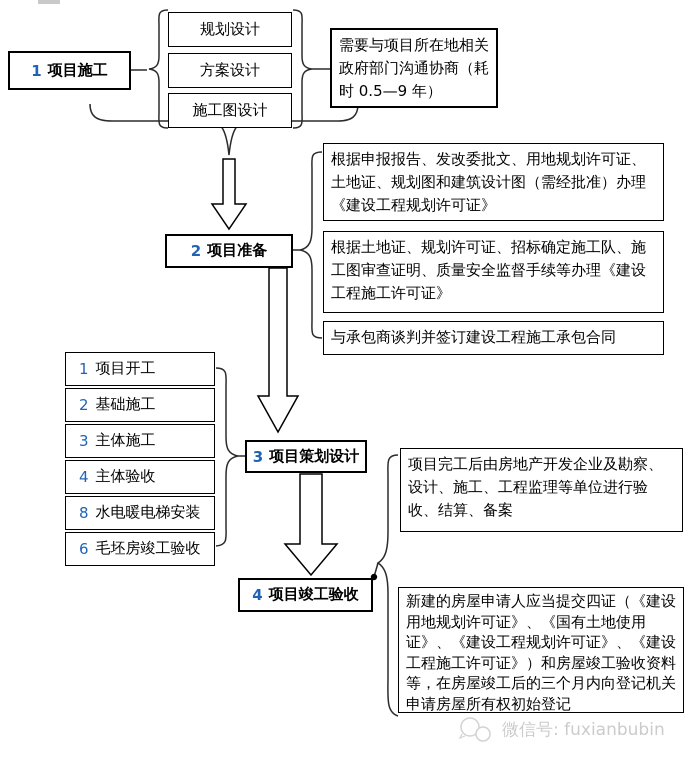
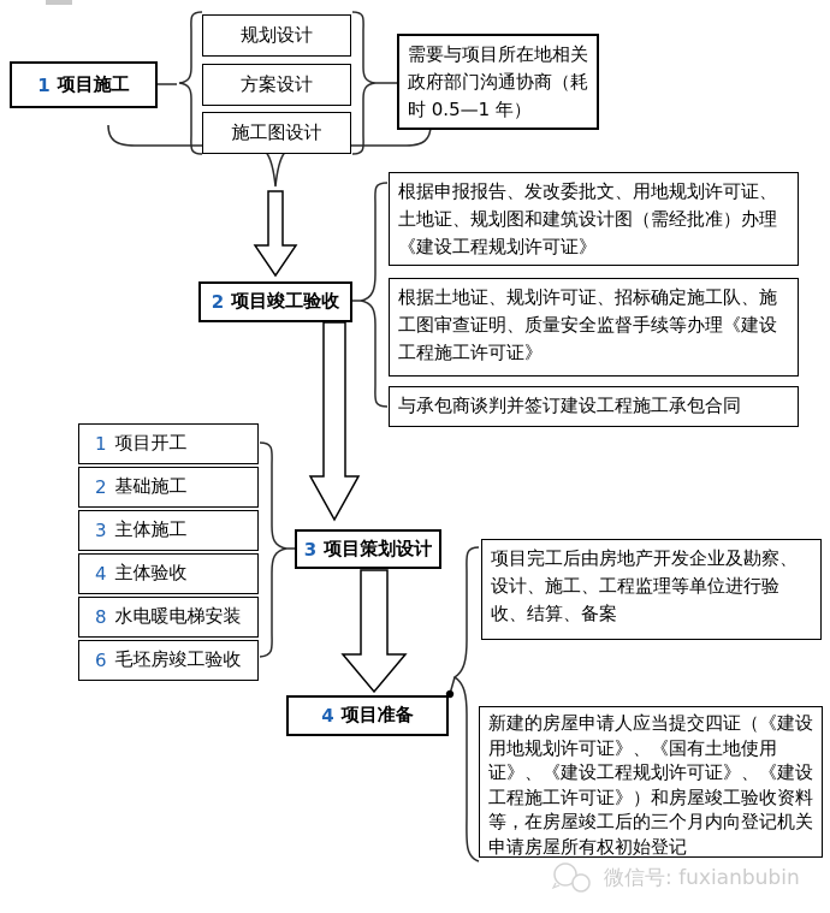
  1
  项目施工
  规划设计
  方案设计
  施工图设计
- 需要与项目所在地相关政府部门沟通协商（耗时 0.5—9 年）
+ 需要与项目所在地相关政府部门沟通协商（耗时 0.5—1 年）
  2
- 项目准备
+ 项目竣工验收
  根据申报报告、发改委批文、用地规划许可证、土地证、规划图和建筑设计图（需经批准）办理《建设工程规划许可证》
  根据土地证、规划许可证、招标确定施工队、施工图审查证明、质量安全监督手续等办理《建设工程施工许可证》
  与承包商谈判并签订建设工程施工承包合同
  1
  项目开工
  2
  基础施工
  3
  主体施工
  4
  主体验收
  8
  水电暖电梯安装
  6
  毛坯房竣工验收
  3
  项目策划设计
  4
- 项目竣工验收
+ 项目准备
  项目完工后由房地产开发企业及勘察、设计、施工、工程监理等单位进行验收、结算、备案
  新建的房屋申请人应当提交四证（《建设用地规划许可证》、《国有土地使用证》、《建设工程规划许可证》、《建设工程施工许可证》）和房屋竣工验收资料等，在房屋竣工后的三个月内向登记机关申请房屋所有权初始登记
  微信号: fuxianbubin
